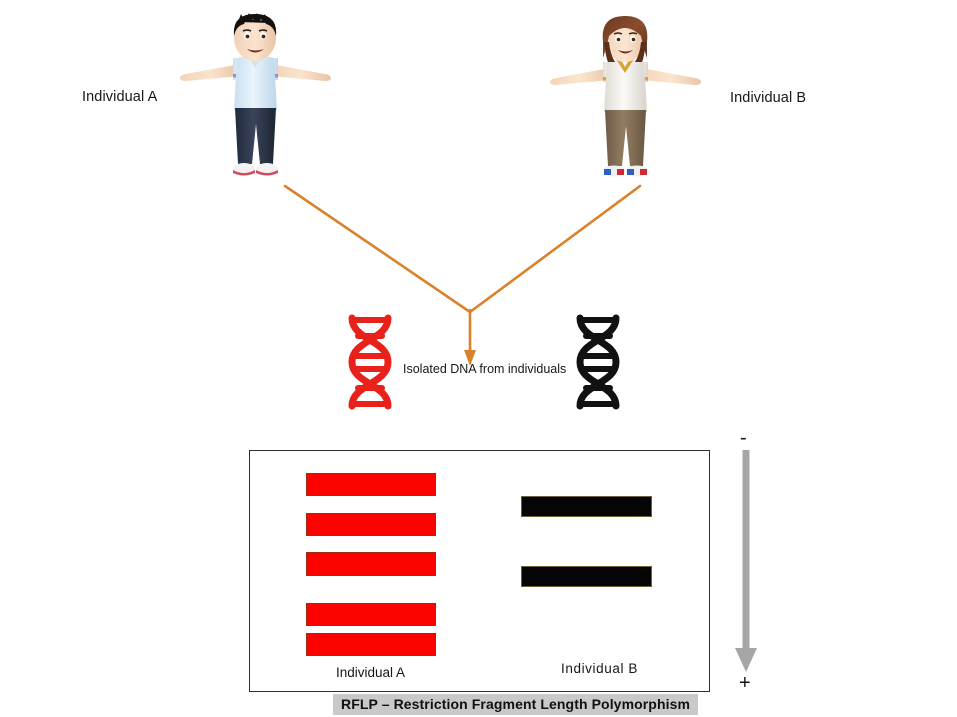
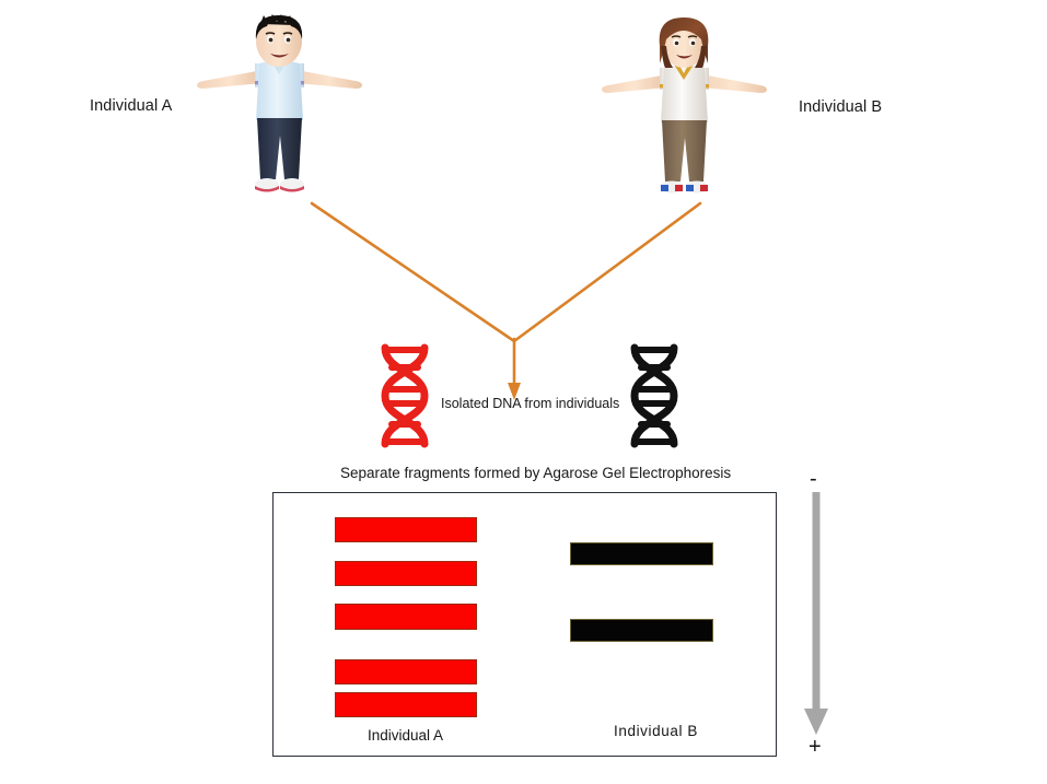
  Individual A
  Individual B
  Isolated DNA from individuals
+ Separate fragments formed by Agarose Gel Electrophoresis
  Individual A
  Individual B
  -
  +
- RFLP – Restriction Fragment Length Polymorphism
